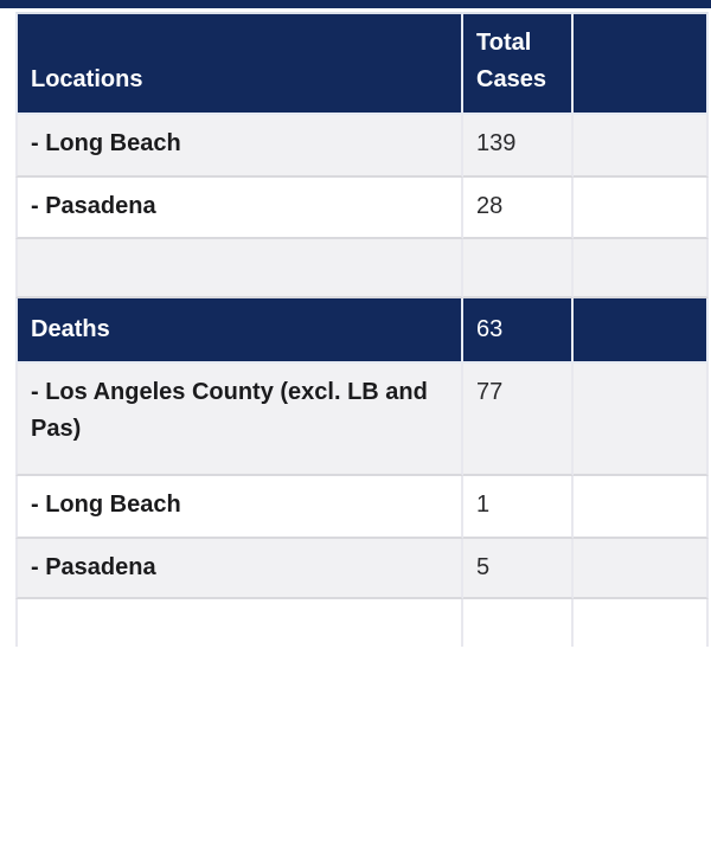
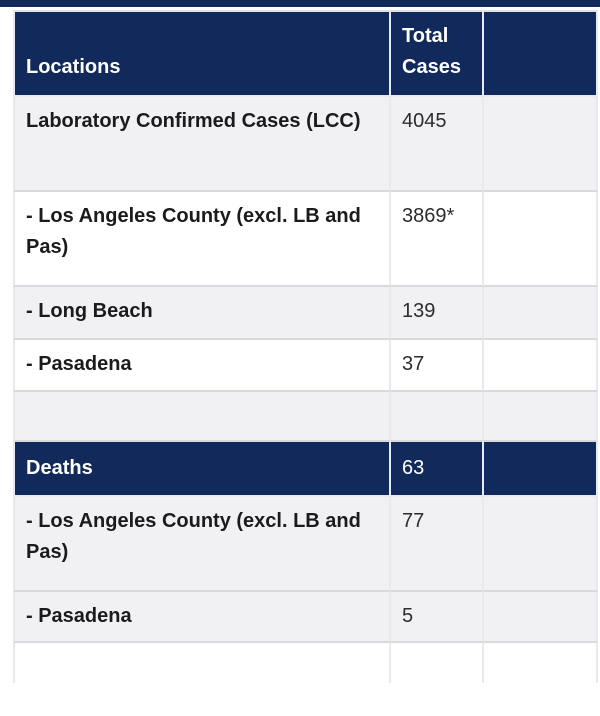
  Locations	Total Cases
+ Laboratory Confirmed Cases (LCC)	4045
+ - Los Angeles County (excl. LB and Pas)	3869*
  - Long Beach	139
- - Pasadena	28
+ - Pasadena	37
  Deaths	63
  - Los Angeles County (excl. LB and Pas)	77
- - Long Beach	1
  - Pasadena	5
